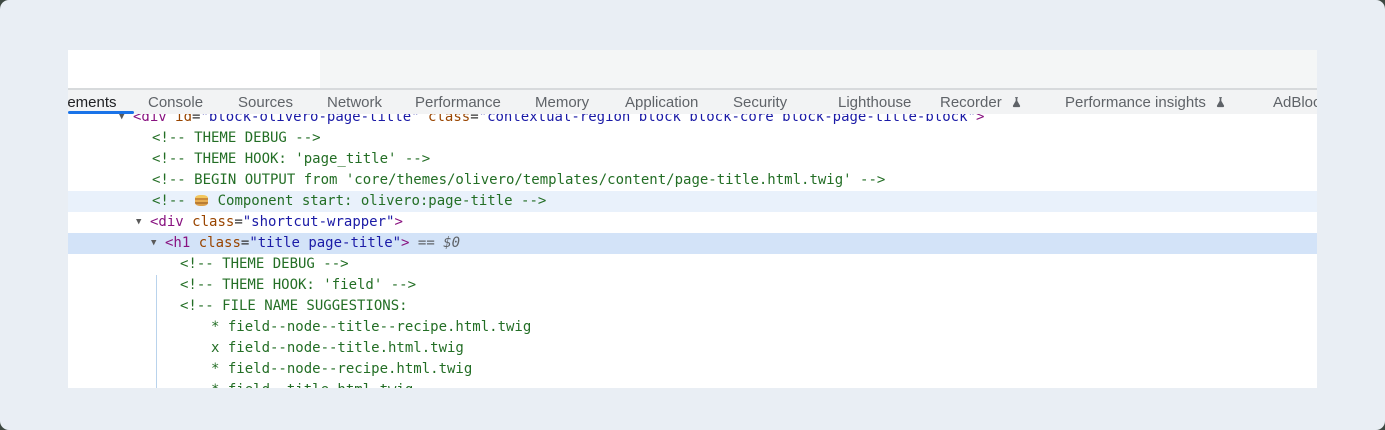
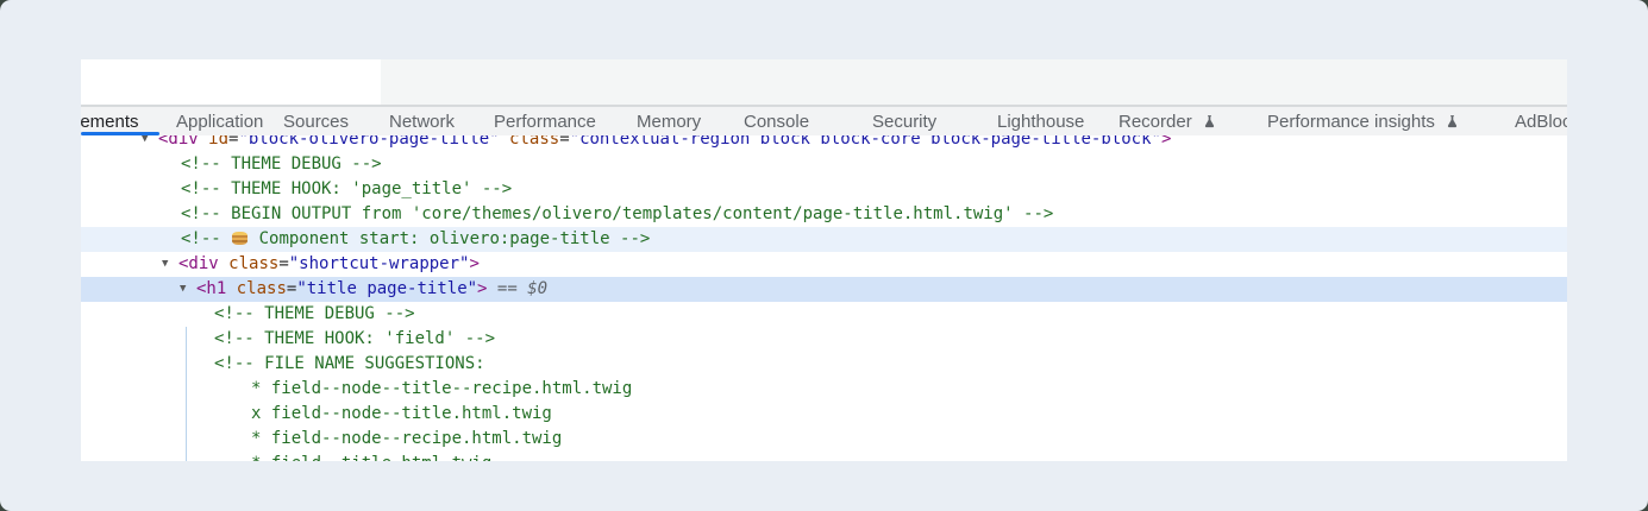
  ements
- Console
+ Application
  Sources
  Network
  Performance
  Memory
- Application
+ Console
  Security
  Lighthouse
  Recorder
  Performance insights
  AdBloc
  ▼
  <div id="block-olivero-page-title" class="contextual-region block block-core block-page-title-block">
  <!-- THEME DEBUG -->
  <!-- THEME HOOK: 'page_title' -->
  <!-- BEGIN OUTPUT from 'core/themes/olivero/templates/content/page-title.html.twig' -->
  <!-- Component start: olivero:page-title -->
  ▼
  <div class="shortcut-wrapper">
  ▼
  <h1 class="title page-title"> == $0
  <!-- THEME DEBUG -->
  <!-- THEME HOOK: 'field' -->
  <!-- FILE NAME SUGGESTIONS:
  * field--node--title--recipe.html.twig
  x field--node--title.html.twig
  * field--node--recipe.html.twig
